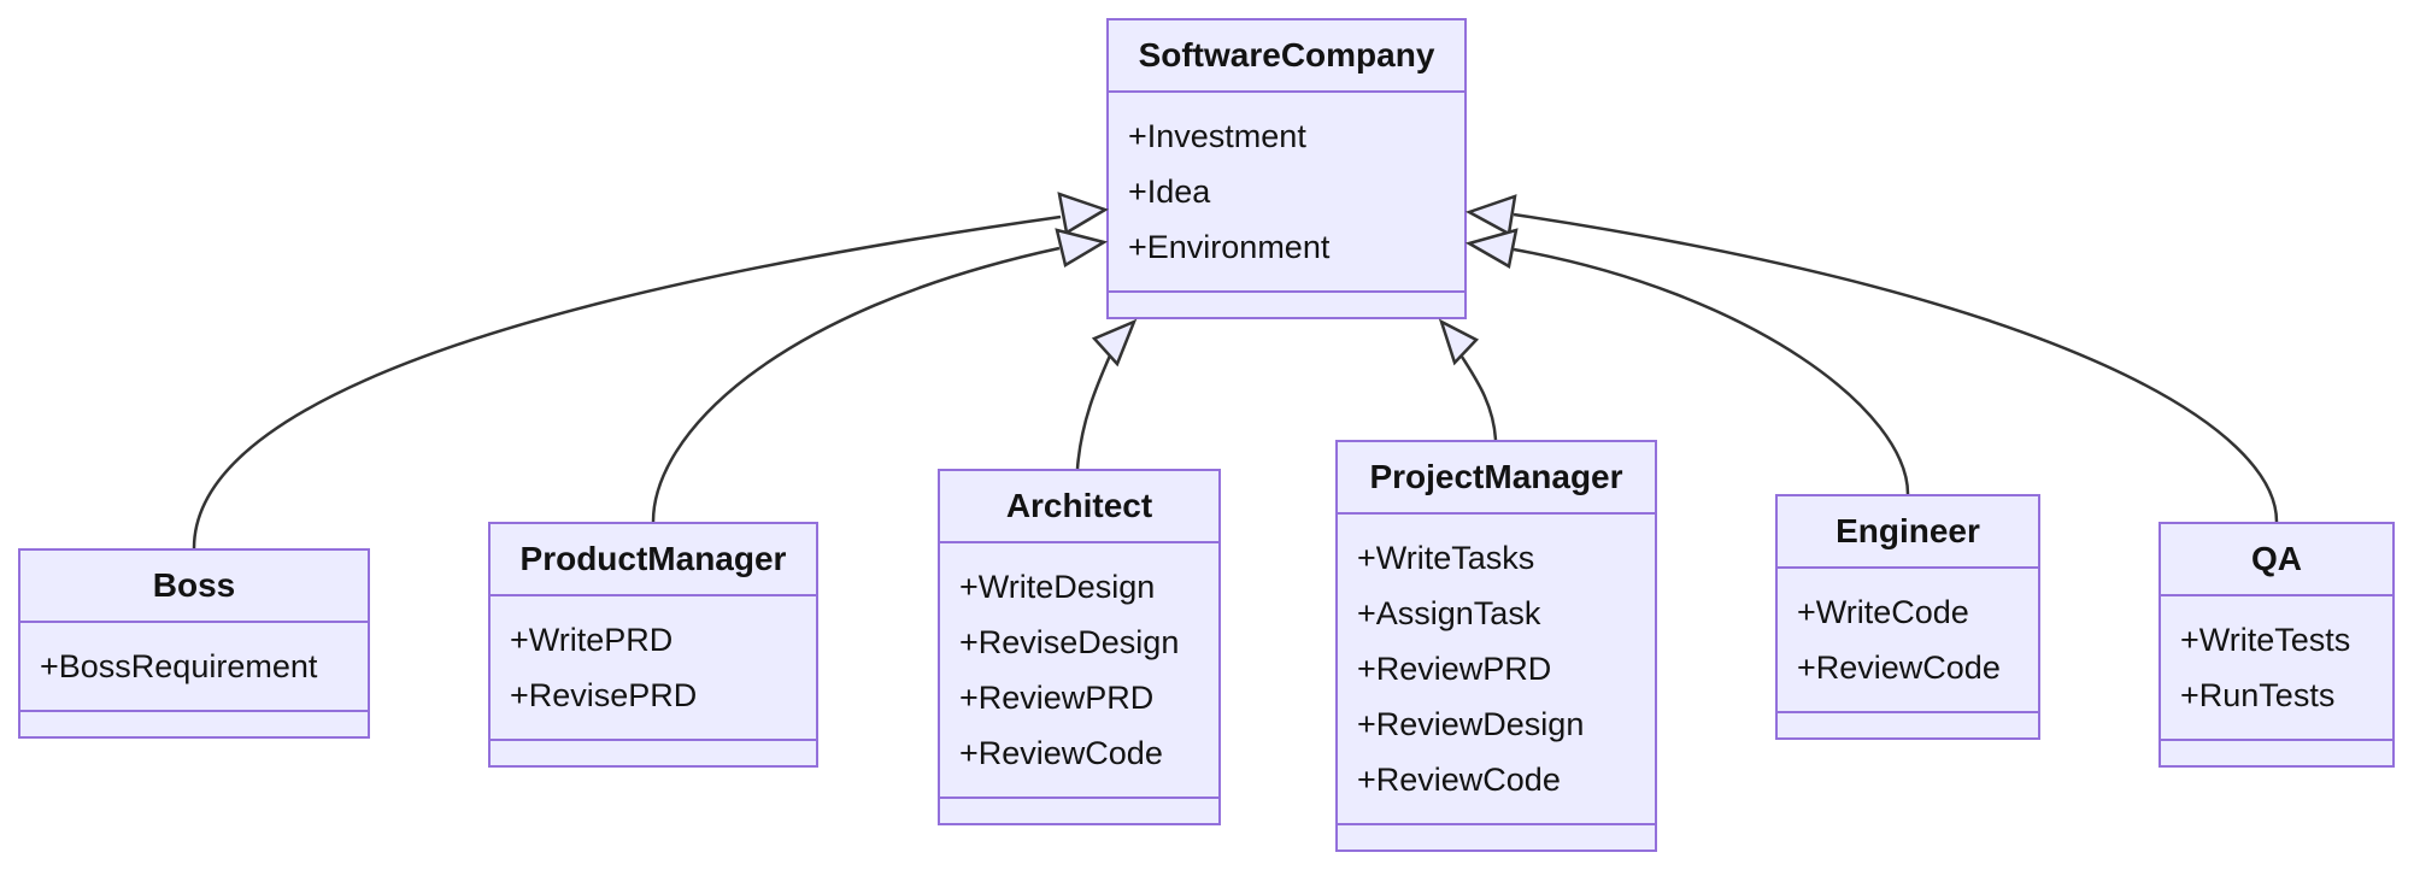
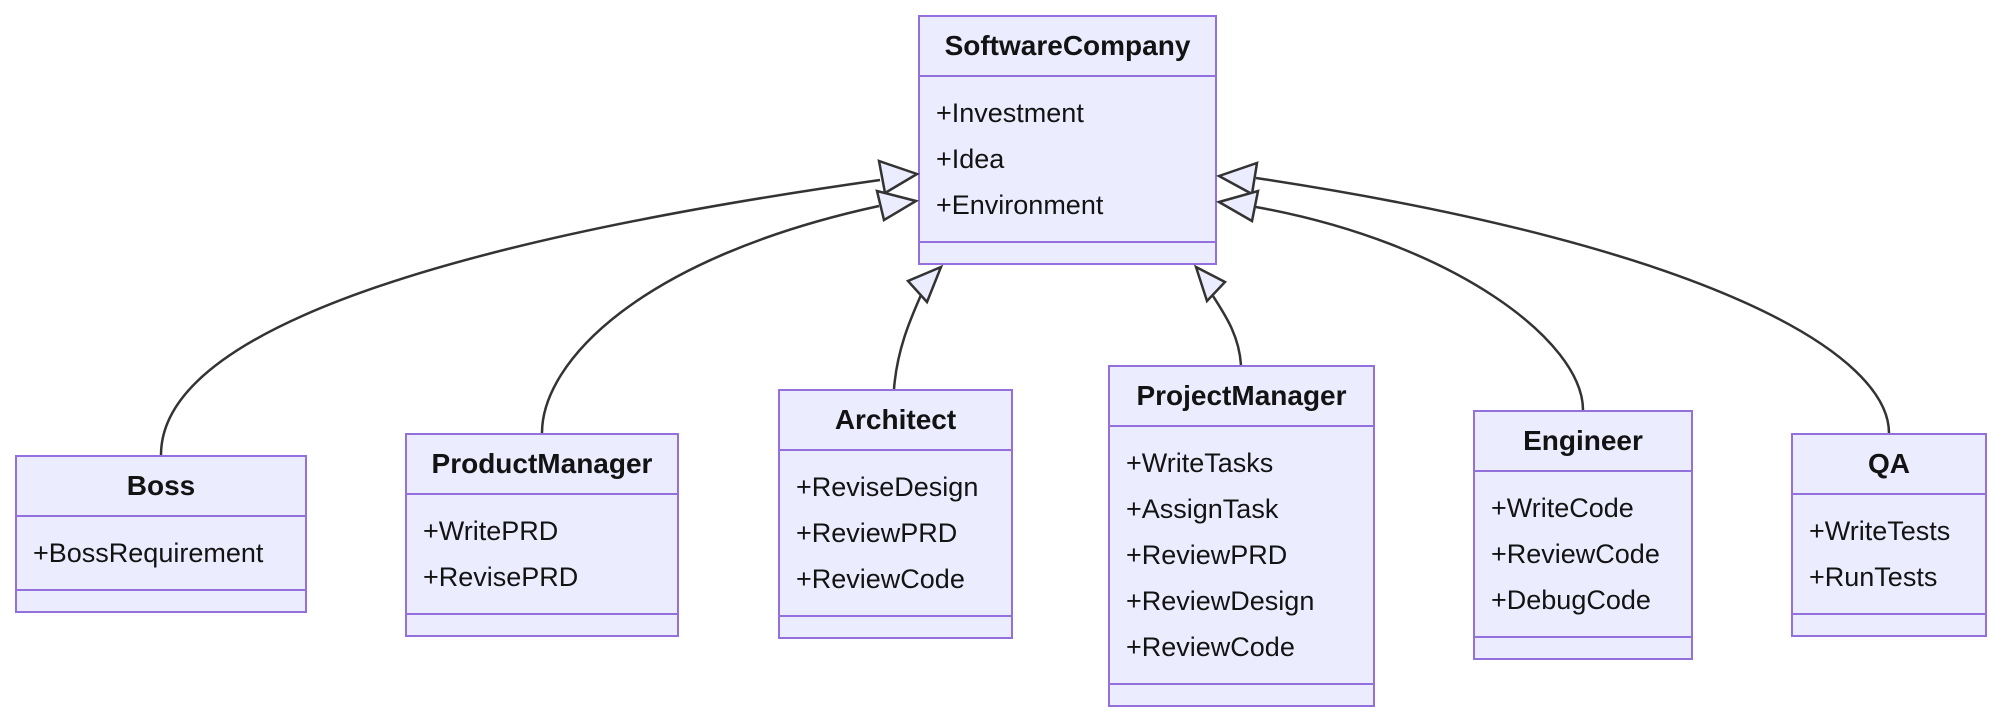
  SoftwareCompany
  +Investment
  +Idea
  +Environment
  Boss
  +BossRequirement
  ProductManager
  +WritePRD
  +RevisePRD
  Architect
- +WriteDesign
  +ReviseDesign
  +ReviewPRD
  +ReviewCode
  ProjectManager
  +WriteTasks
  +AssignTask
  +ReviewPRD
  +ReviewDesign
  +ReviewCode
  Engineer
  +WriteCode
  +ReviewCode
+ +DebugCode
  QA
  +WriteTests
  +RunTests
